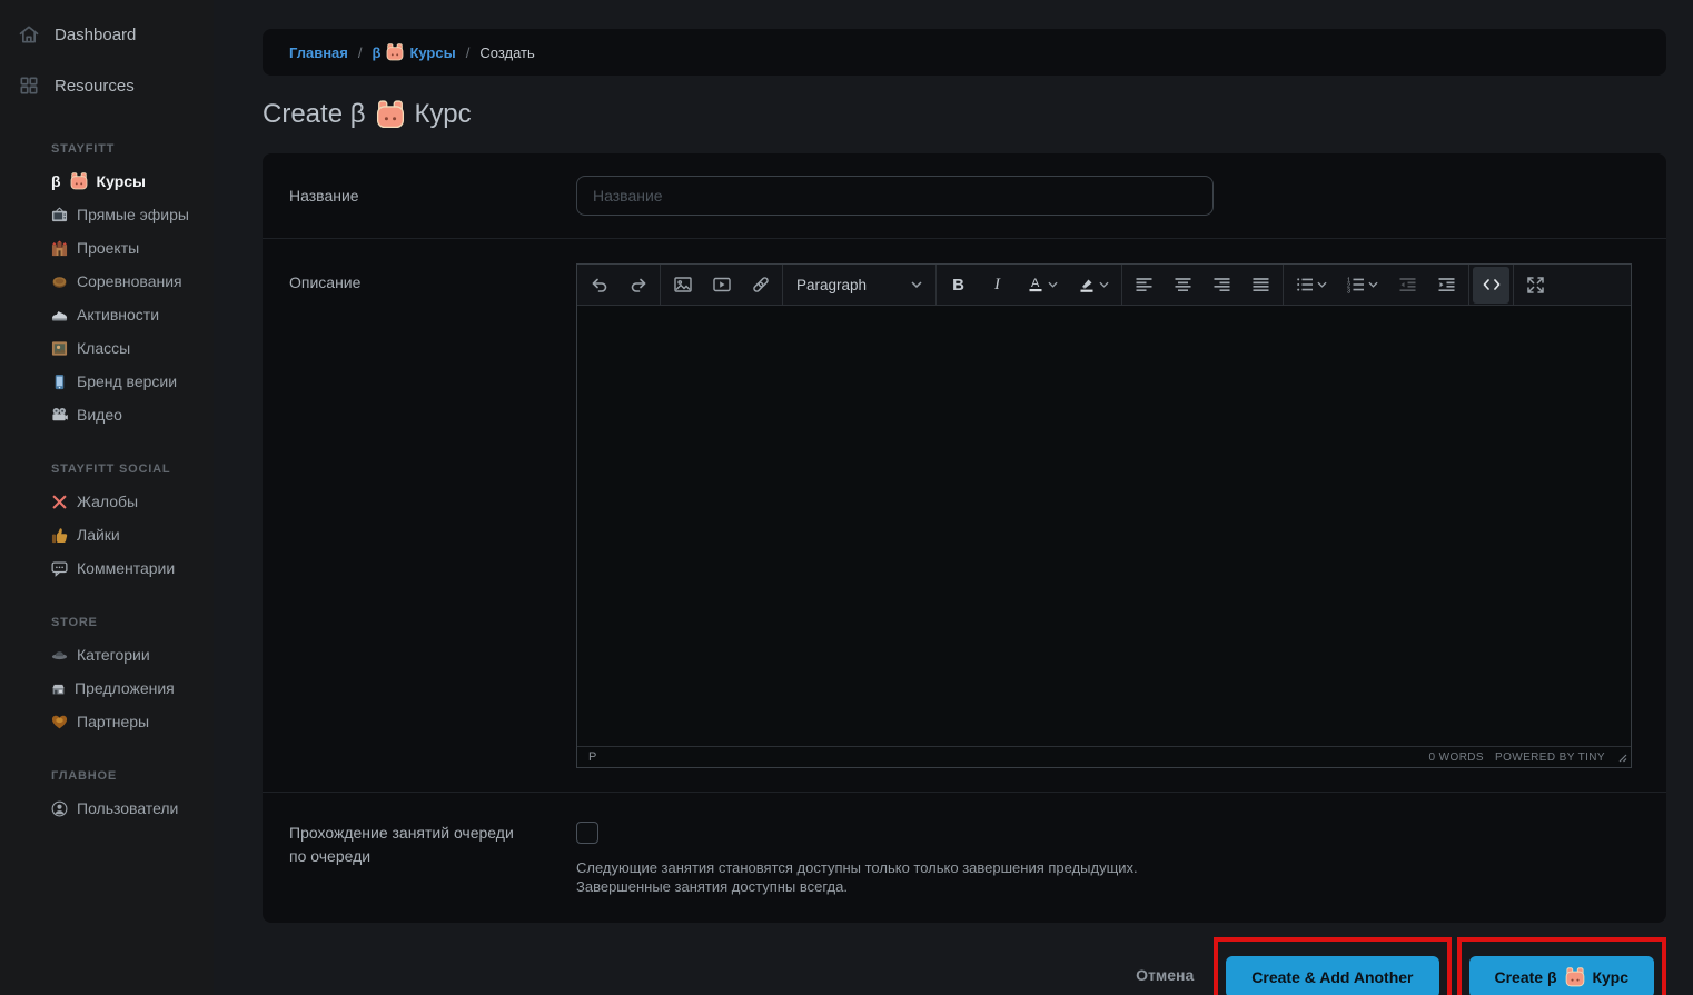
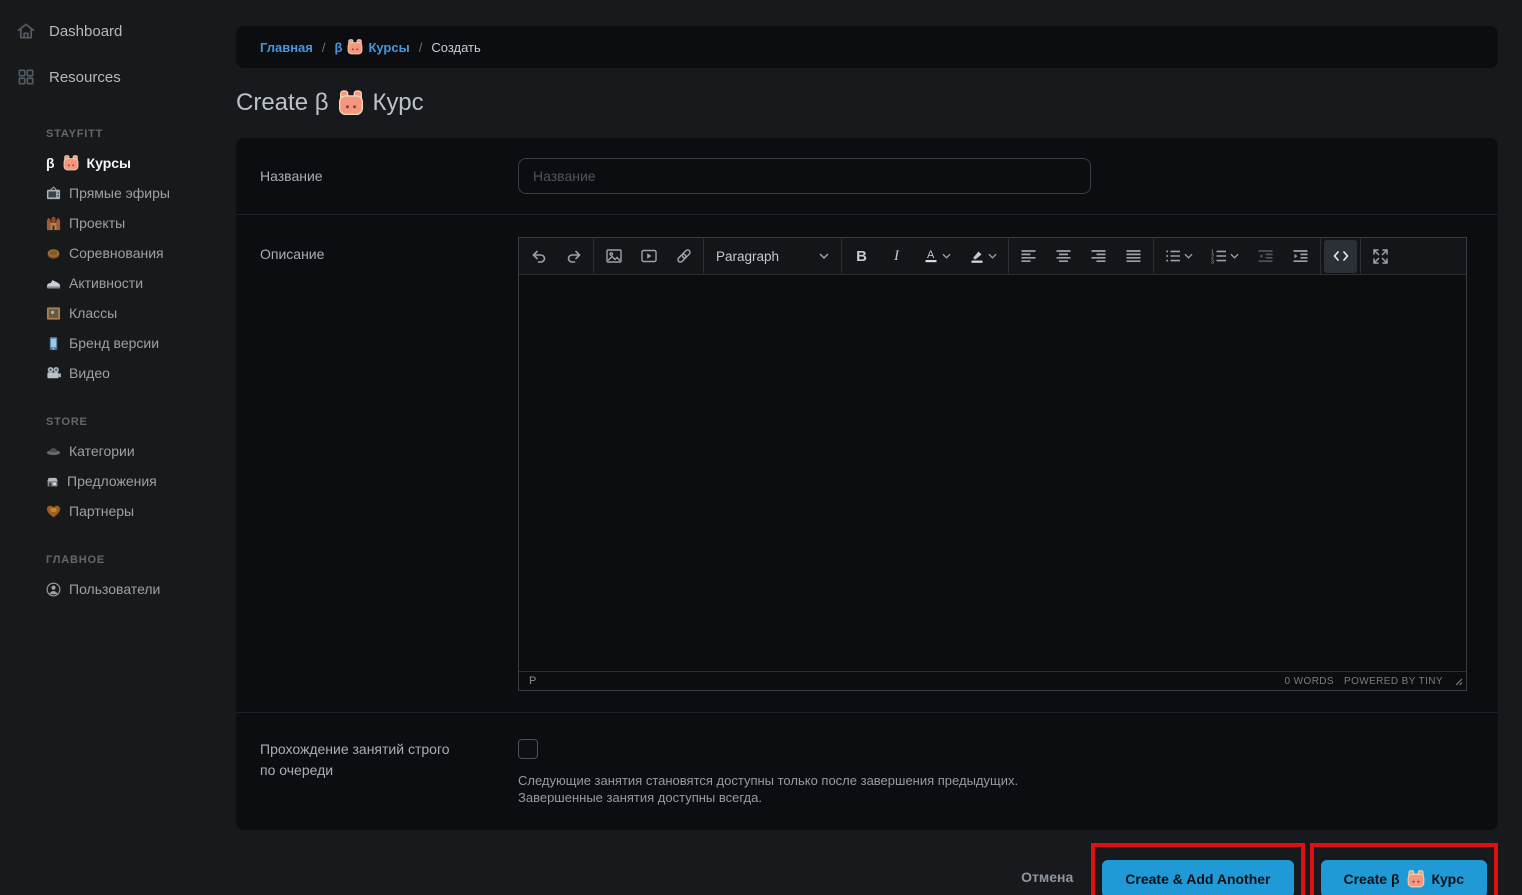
  Dashboard
  Resources
  STAYFITT
  β
  Курсы
  Прямые эфиры
  Проекты
  Соревнования
  Активности
  Классы
  Бренд версии
  Видео
- STAYFITT SOCIAL
- Жалобы
- Лайки
- Комментарии
  STORE
  Категории
  Предложения
  Партнеры
  ГЛАВНОЕ
  Пользователи
  Главная
  /
  β
  Курсы
  /
  Создать
  Create β
  Курс
  Название
  Название
  Описание
  Paragraph
  B
  I
  A
  P
  0 WORDS
  POWERED BY TINY
- Прохождение занятий очереди по очереди
+ Прохождение занятий строго по очереди
- Следующие занятия становятся доступны только только завершения предыдущих. Завершенные занятия доступны всегда.
+ Следующие занятия становятся доступны только после завершения предыдущих. Завершенные занятия доступны всегда.
  Отмена
  Create & Add Another
  Create β
  Курс
